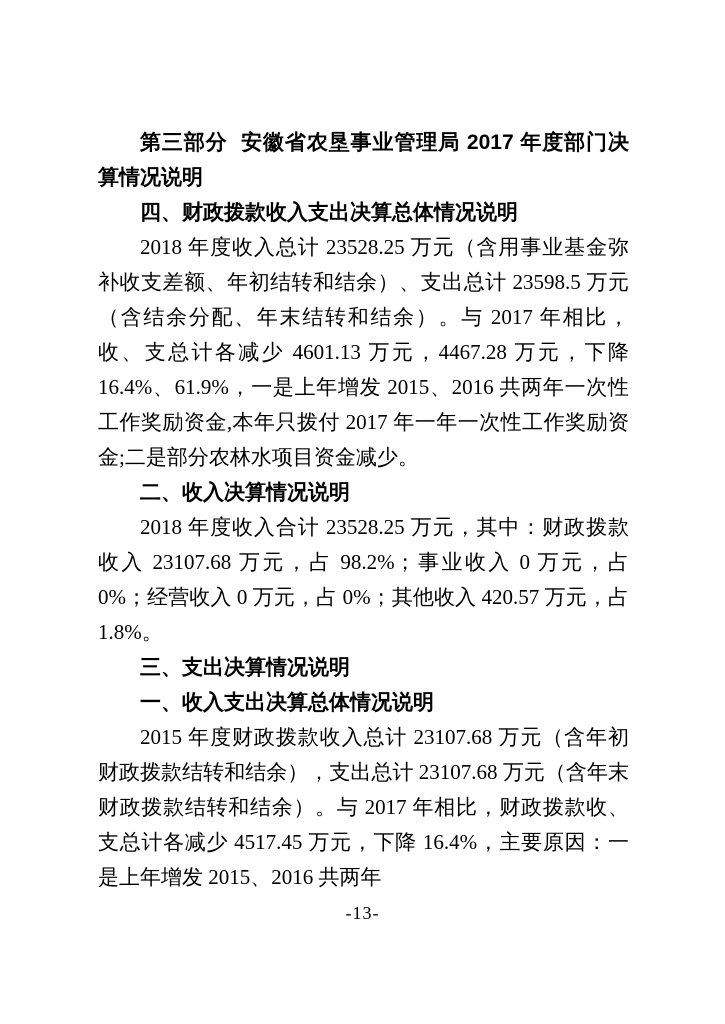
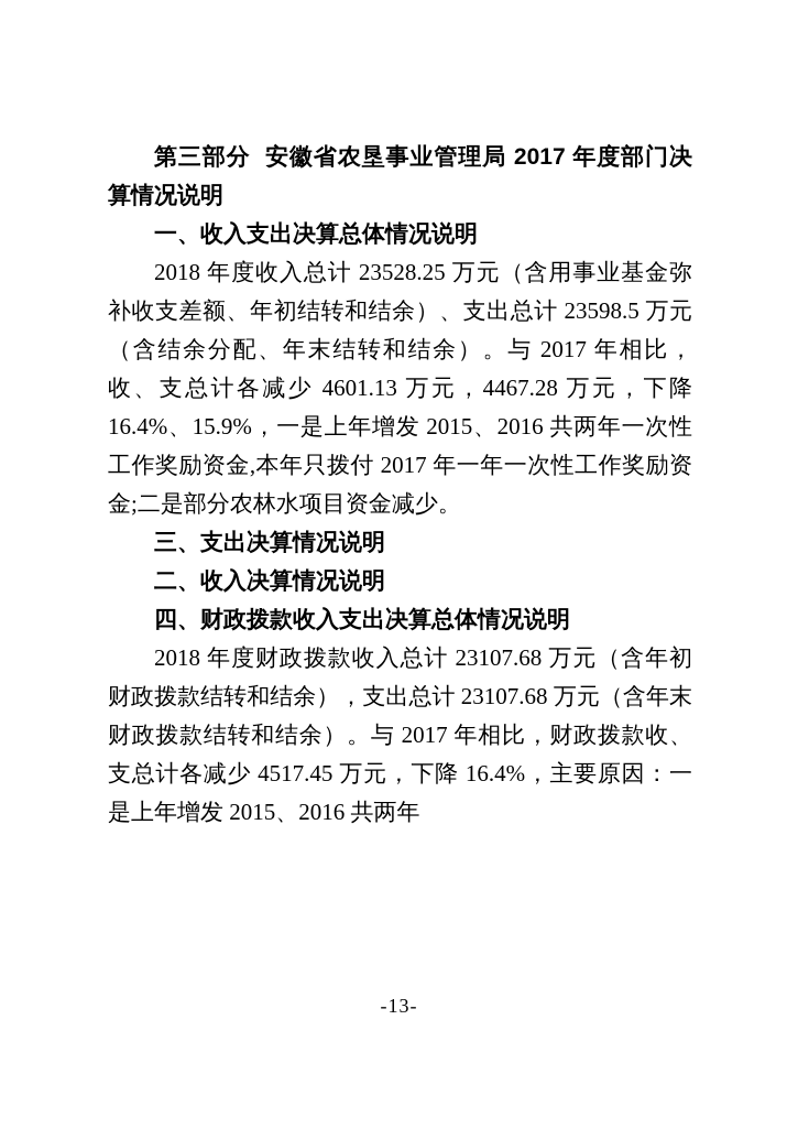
  第三部分 安徽省农垦事业管理局 2017 年度部门决算情况说明
- 四、财政拨款收入支出决算总体情况说明
+ 一、收入支出决算总体情况说明
- 2018 年度收入总计 23528.25 万元（含用事业基金弥补收支差额、年初结转和结余）、支出总计 23598.5 万元（含结余分配、年末结转和结余）。与 2017 年相比，收、支总计各减少 4601.13 万元，4467.28 万元，下降 16.4%、61.9%，一是上年增发 2015、2016 共两年一次性工作奖励资金,本年只拨付 2017 年一年一次性工作奖励资金;二是部分农林水项目资金减少。
+ 2018 年度收入总计 23528.25 万元（含用事业基金弥补收支差额、年初结转和结余）、支出总计 23598.5 万元（含结余分配、年末结转和结余）。与 2017 年相比，收、支总计各减少 4601.13 万元，4467.28 万元，下降 16.4%、15.9%，一是上年增发 2015、2016 共两年一次性工作奖励资金,本年只拨付 2017 年一年一次性工作奖励资金;二是部分农林水项目资金减少。
- 二、收入决算情况说明
+ 三、支出决算情况说明
- 2018 年度收入合计 23528.25 万元，其中：财政拨款收入 23107.68 万元，占 98.2%；事业收入 0 万元，占 0%；经营收入 0 万元，占 0%；其他收入 420.57 万元，占 1.8%。
- 三、支出决算情况说明
+ 二、收入决算情况说明
- 一、收入支出决算总体情况说明
+ 四、财政拨款收入支出决算总体情况说明
- 2015 年度财政拨款收入总计 23107.68 万元（含年初财政拨款结转和结余），支出总计 23107.68 万元（含年末财政拨款结转和结余）。与 2017 年相比，财政拨款收、支总计各减少 4517.45 万元，下降 16.4%，主要原因：一是上年增发 2015、2016 共两年
+ 2018 年度财政拨款收入总计 23107.68 万元（含年初财政拨款结转和结余），支出总计 23107.68 万元（含年末财政拨款结转和结余）。与 2017 年相比，财政拨款收、支总计各减少 4517.45 万元，下降 16.4%，主要原因：一是上年增发 2015、2016 共两年
  -13-
